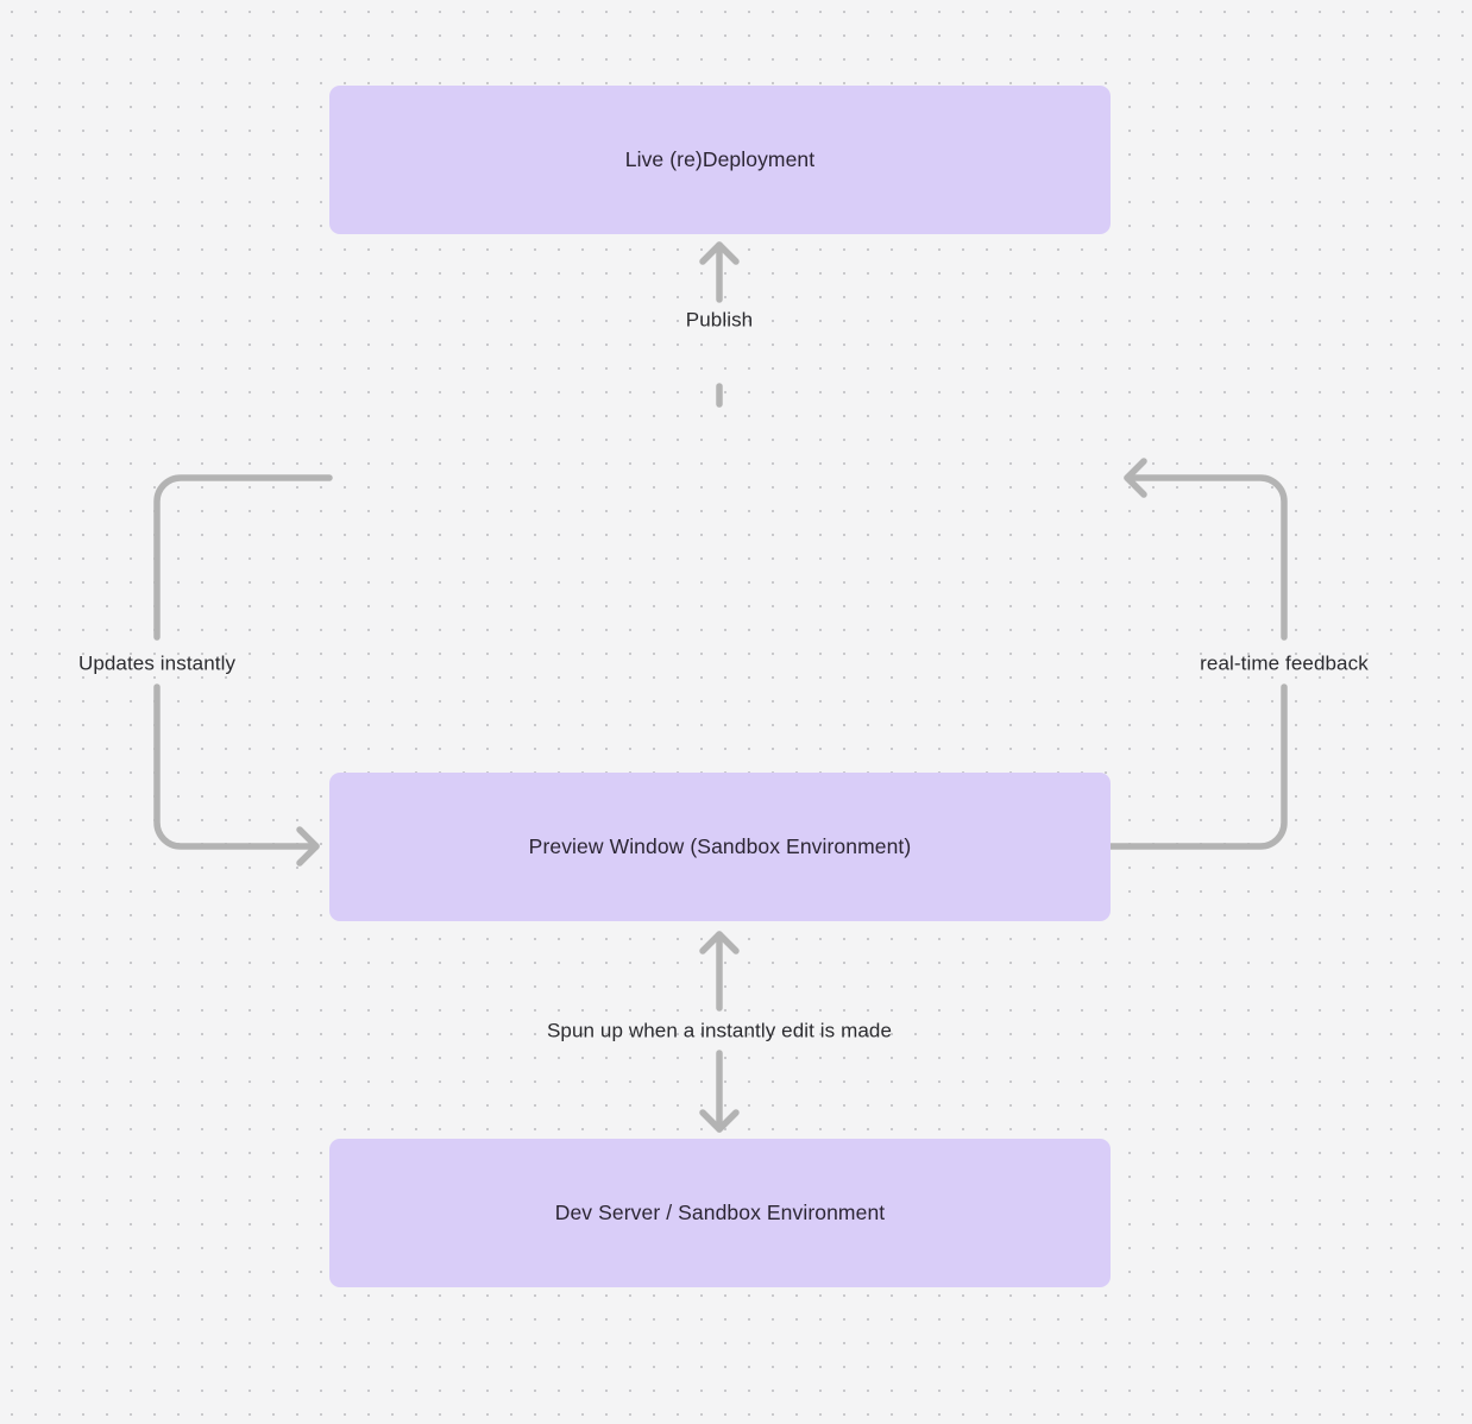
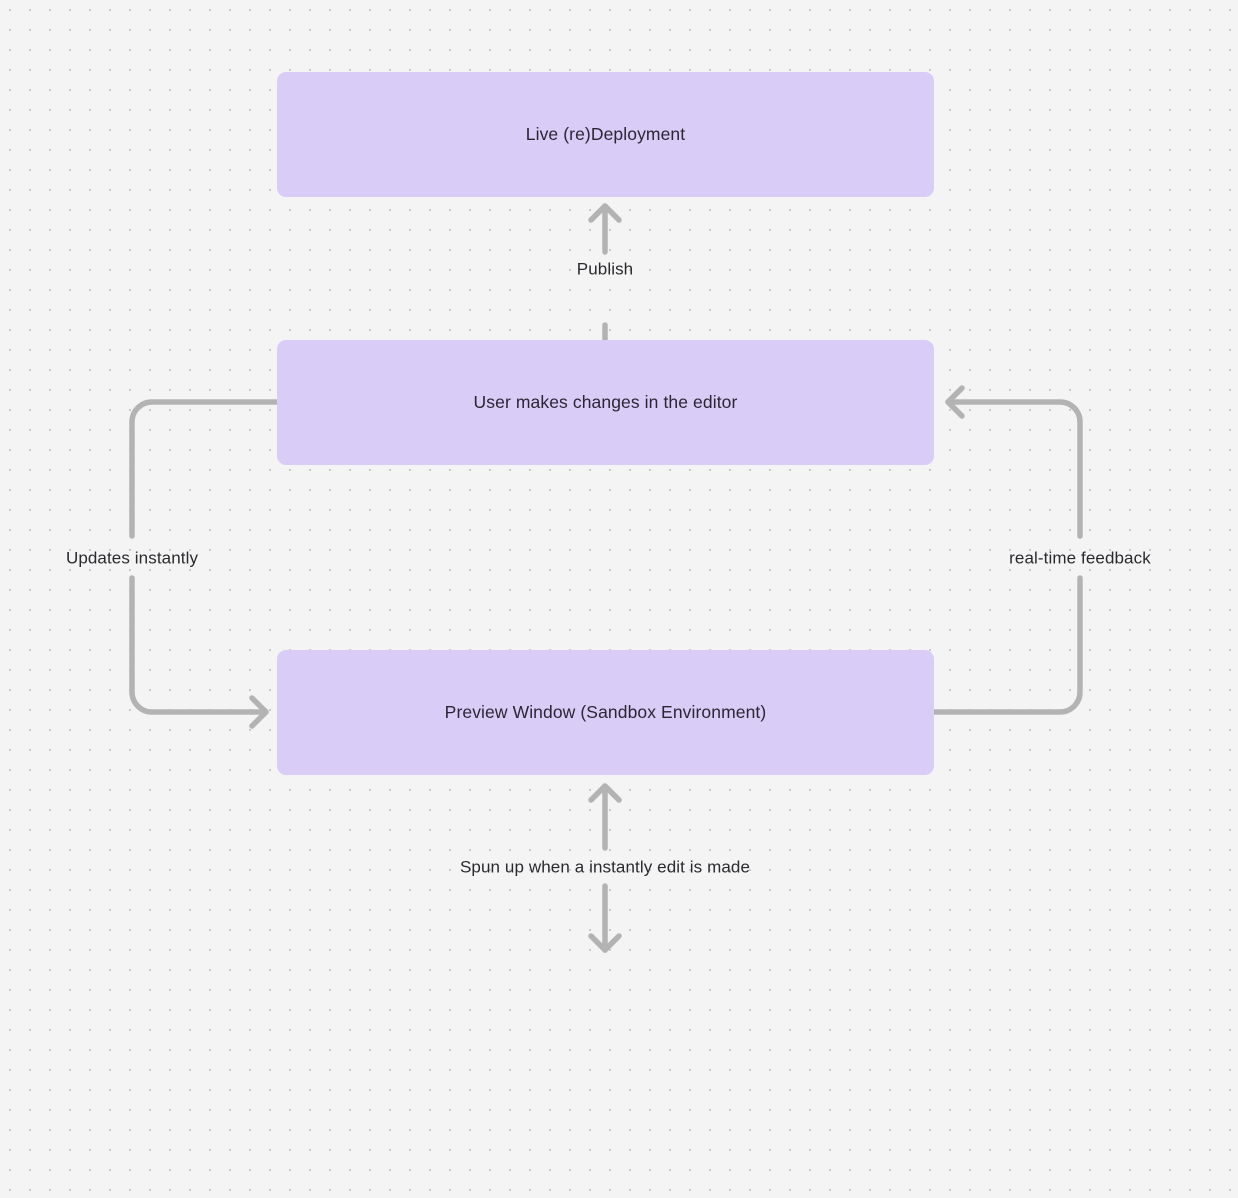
  Live (re)Deployment
+ User makes changes in the editor
  Preview Window (Sandbox Environment)
- Dev Server / Sandbox Environment
  Publish
  Updates instantly
  real-time feedback
  Spun up when a instantly edit is made
